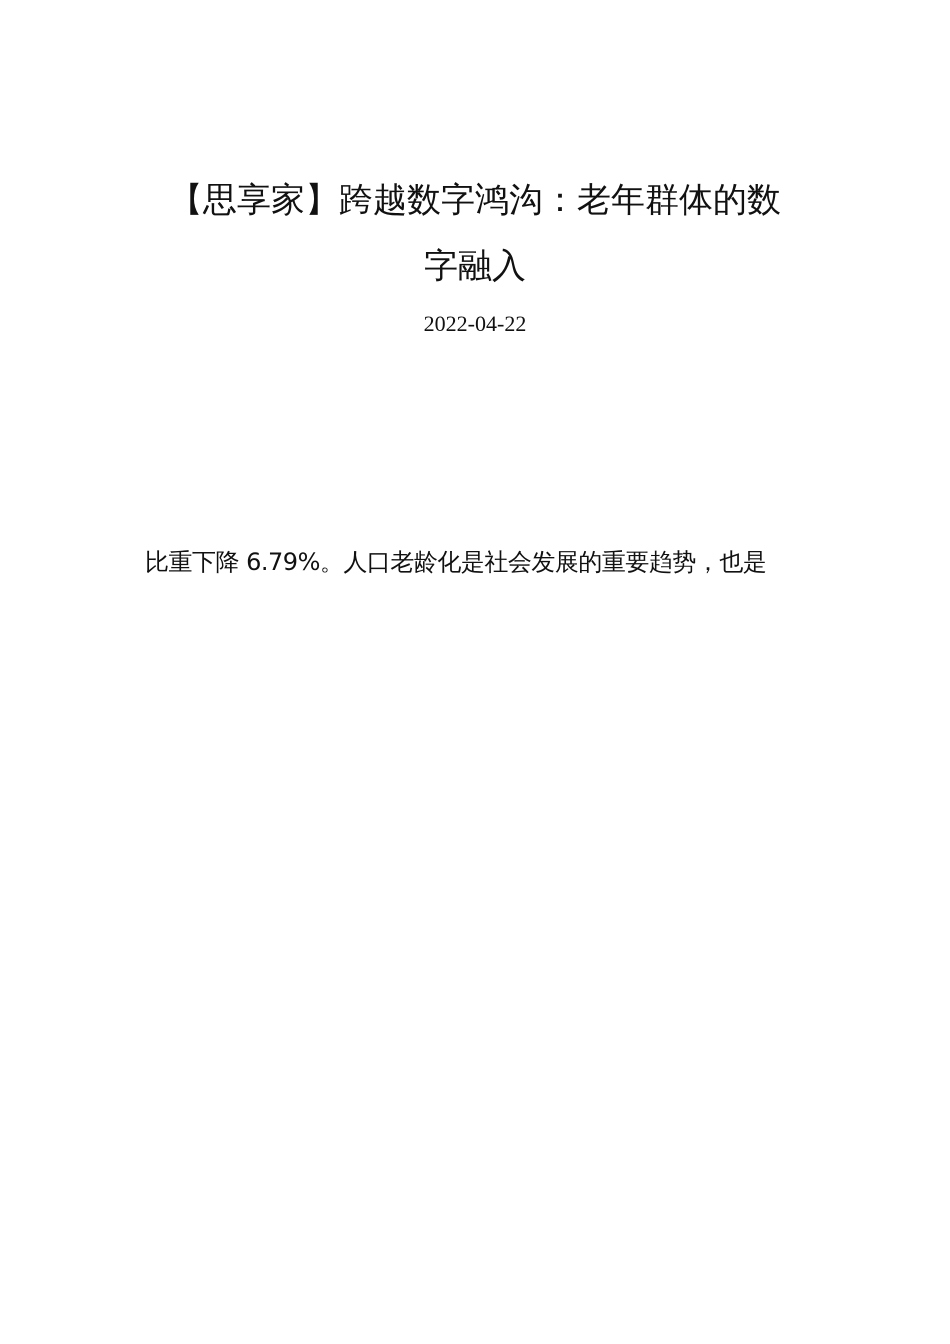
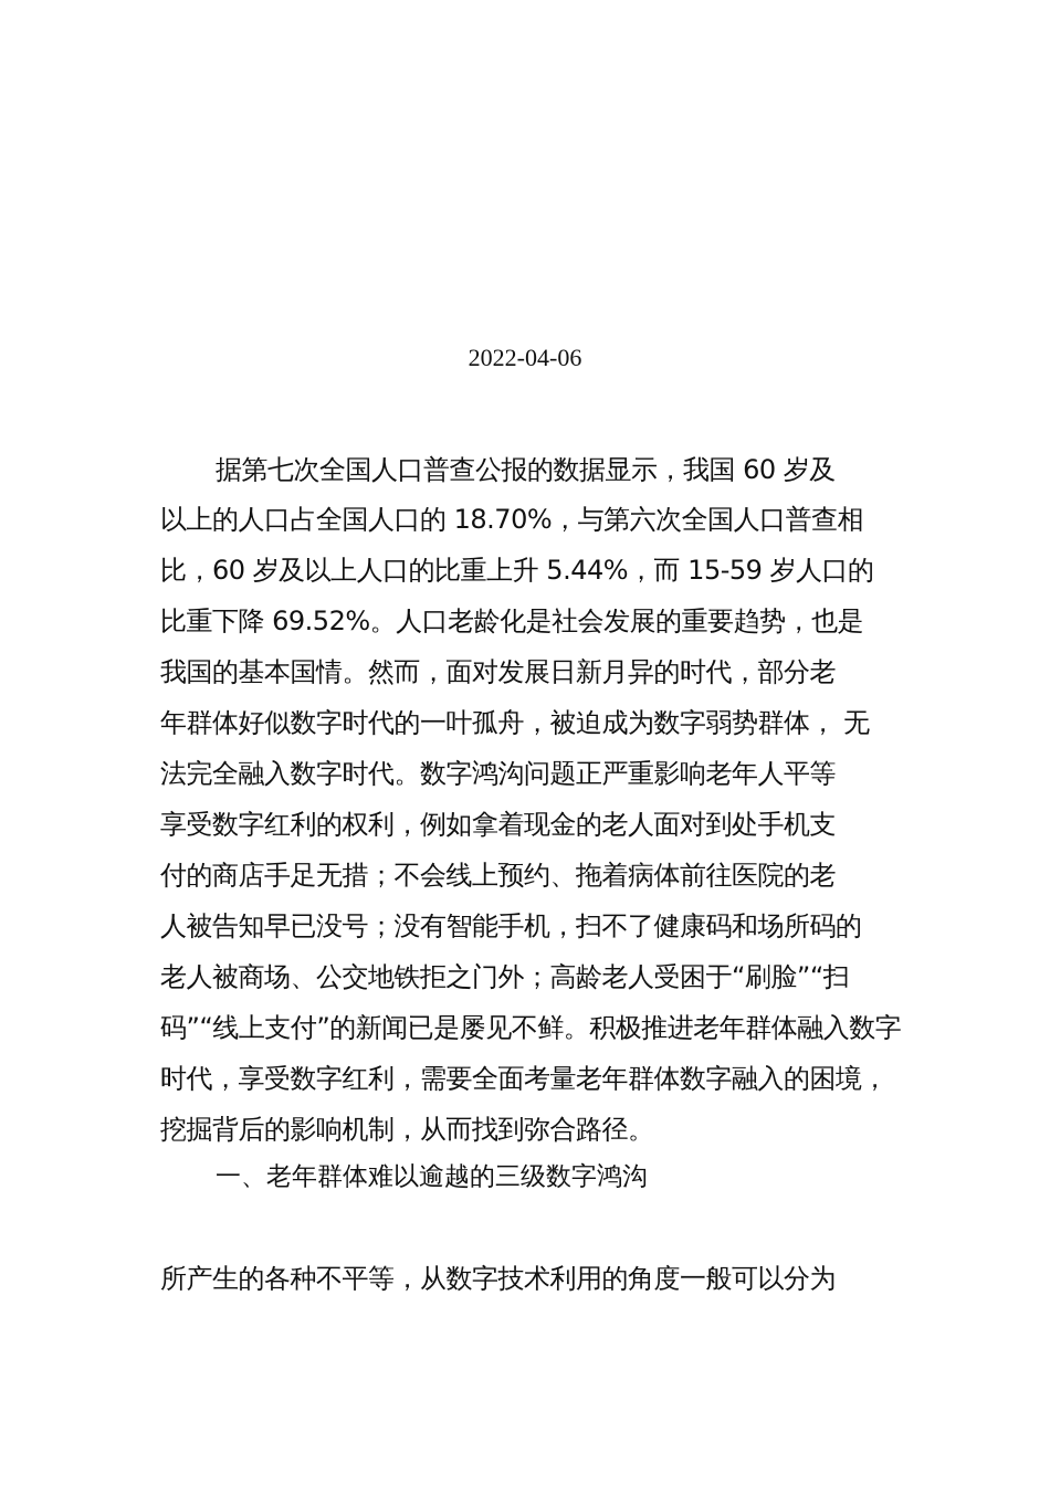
- 【思享家】跨越数字鸿沟：老年群体的数
- 字融入
- 2022-04-22
+ 2022-04-06
+ 据第七次全国人口普查公报的数据显示，我国 60 岁及
+ 以上的人口占全国人口的 18.70%，与第六次全国人口普查相
+ 比，60 岁及以上人口的比重上升 5.44%，而 15-59 岁人口的
- 比重下降 6.79%。人口老龄化是社会发展的重要趋势，也是
+ 比重下降 69.52%。人口老龄化是社会发展的重要趋势，也是
+ 我国的基本国情。然而，面对发展日新月异的时代，部分老
+ 年群体好似数字时代的一叶孤舟，被迫成为数字弱势群体， 无
+ 法完全融入数字时代。数字鸿沟问题正严重影响老年人平等
+ 享受数字红利的权利，例如拿着现金的老人面对到处手机支
+ 付的商店手足无措；不会线上预约、拖着病体前往医院的老
+ 人被告知早已没号；没有智能手机，扫不了健康码和场所码的
+ 老人被商场、公交地铁拒之门外；高龄老人受困于“刷脸”“扫
+ 码”“线上支付”的新闻已是屡见不鲜。积极推进老年群体融入数字
+ 时代，享受数字红利，需要全面考量老年群体数字融入的困境，
+ 挖掘背后的影响机制，从而找到弥合路径。
+ 一、老年群体难以逾越的三级数字鸿沟
+ 所产生的各种不平等，从数字技术利用的角度一般可以分为
